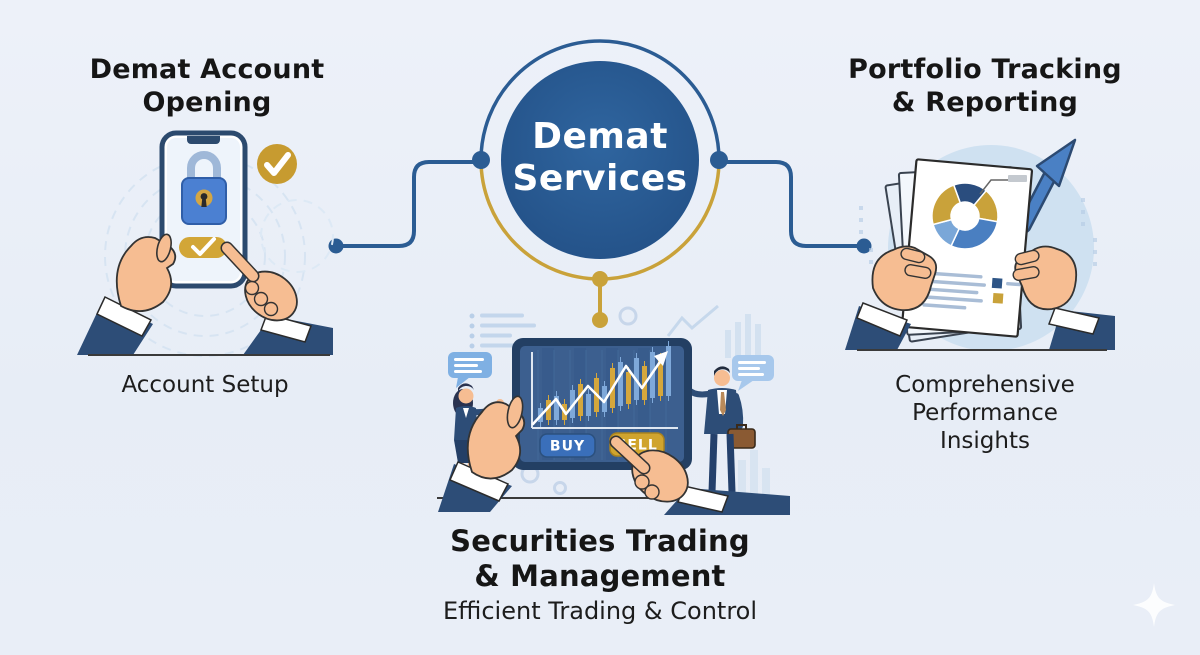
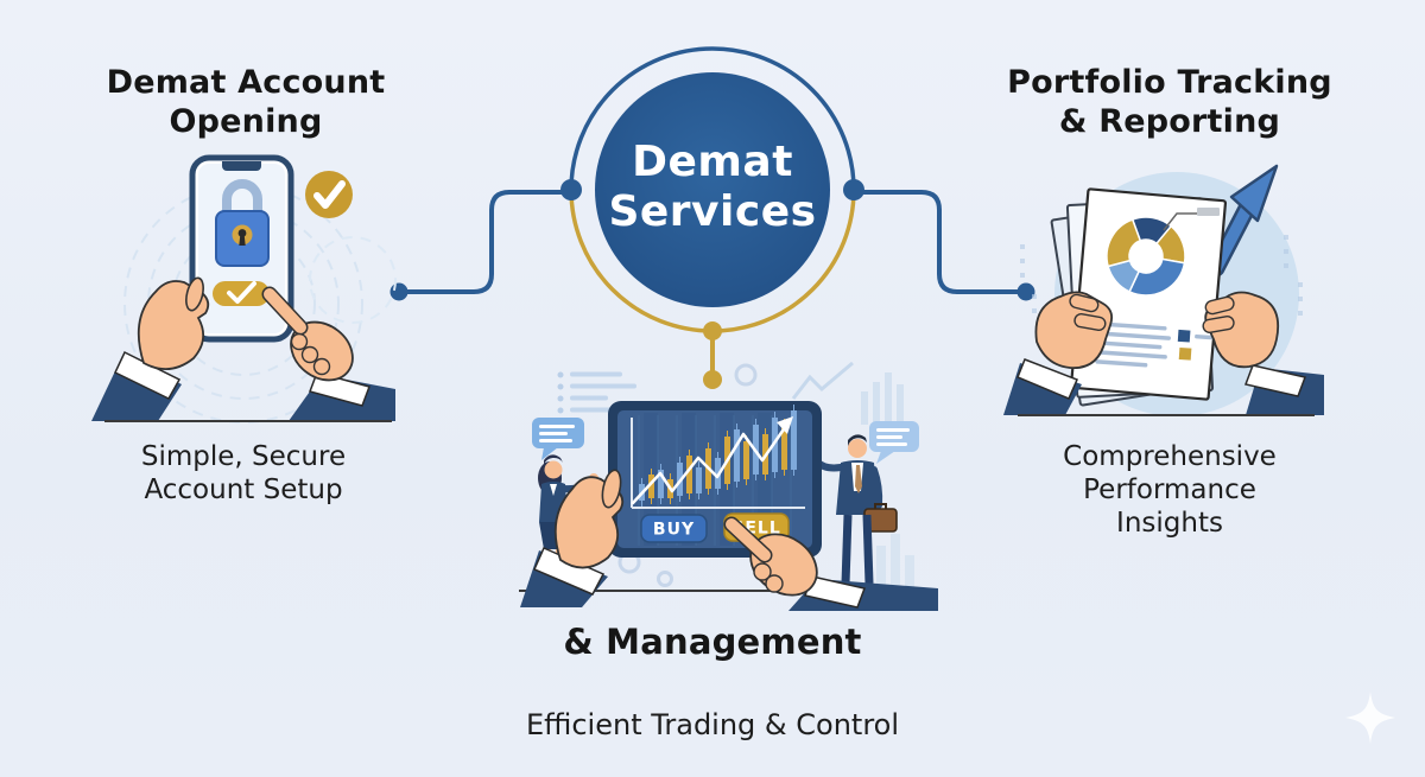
  Demat
  Services
  Demat Account
  Opening
+ Simple, Secure
  Account Setup
  Portfolio Tracking
  & Reporting
  Comprehensive
  Performance
  Insights
  BUY
  ELL
- Securities Trading
  & Management
  Efficient Trading & Control
